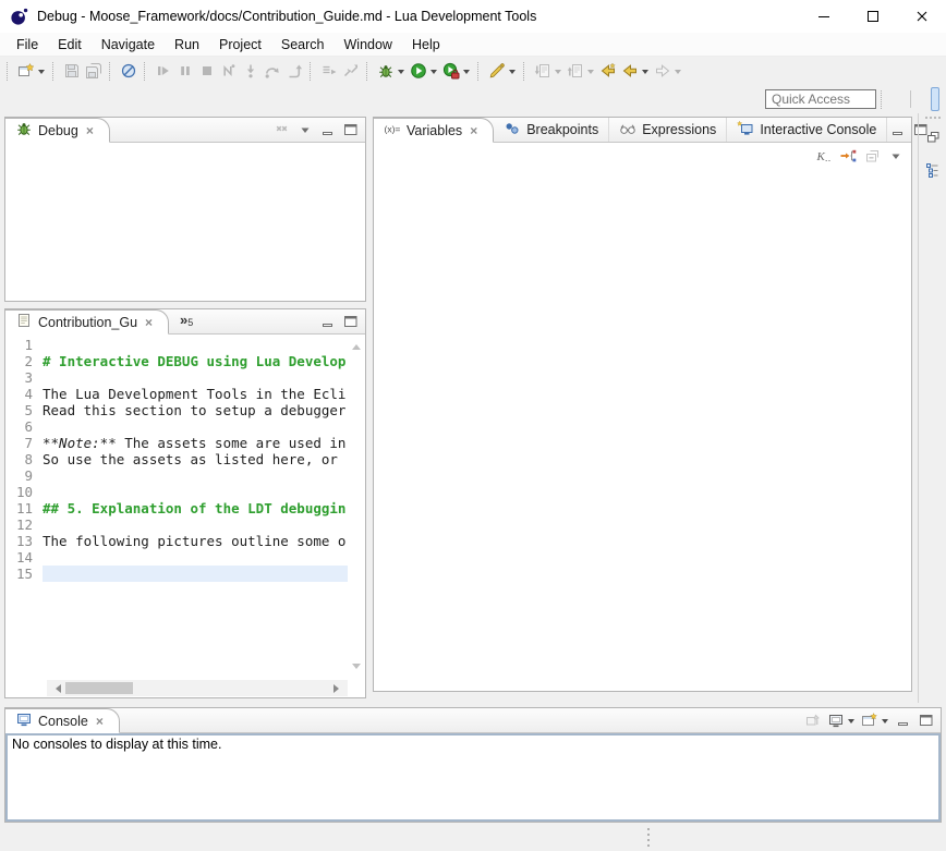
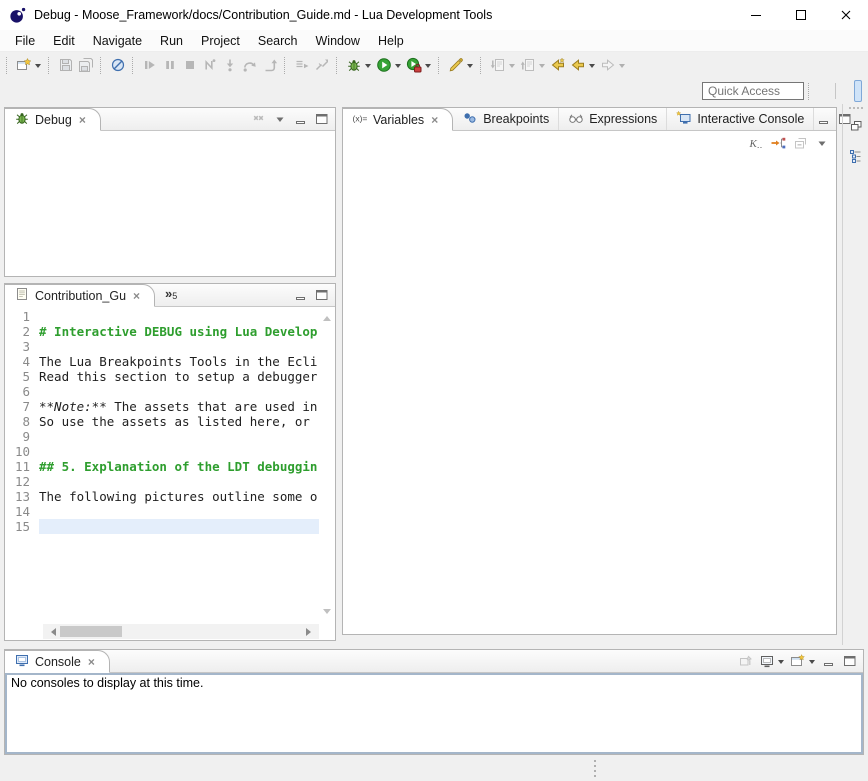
  Debug - Moose_Framework/docs/Contribution_Guide.md - Lua Development Tools
  File
  Edit
  Navigate
  Run
  Project
  Search
  Window
  Help
  Quick Access
  Debug
  ×
  Contribution_Gu
  ×
  »
  5
  1
  2
  # Interactive DEBUG using Lua Develop
  3
  4
- The Lua Development Tools in the Ecli
+ The Lua Breakpoints Tools in the Ecli
  5
  Read this section to setup a debugger
  6
  7
- **Note:** The assets some are used in
+ **Note:** The assets that are used in
  8
  So use the assets as listed here, or
  9
  10
  11
  ## 5. Explanation of the LDT debuggin
  12
  13
  The following pictures outline some o
  14
  15
  (x)=
  Variables
  ×
  Breakpoints
  Expressions
  Interactive Console
  K
  Console
  ×
  No consoles to display at this time.
